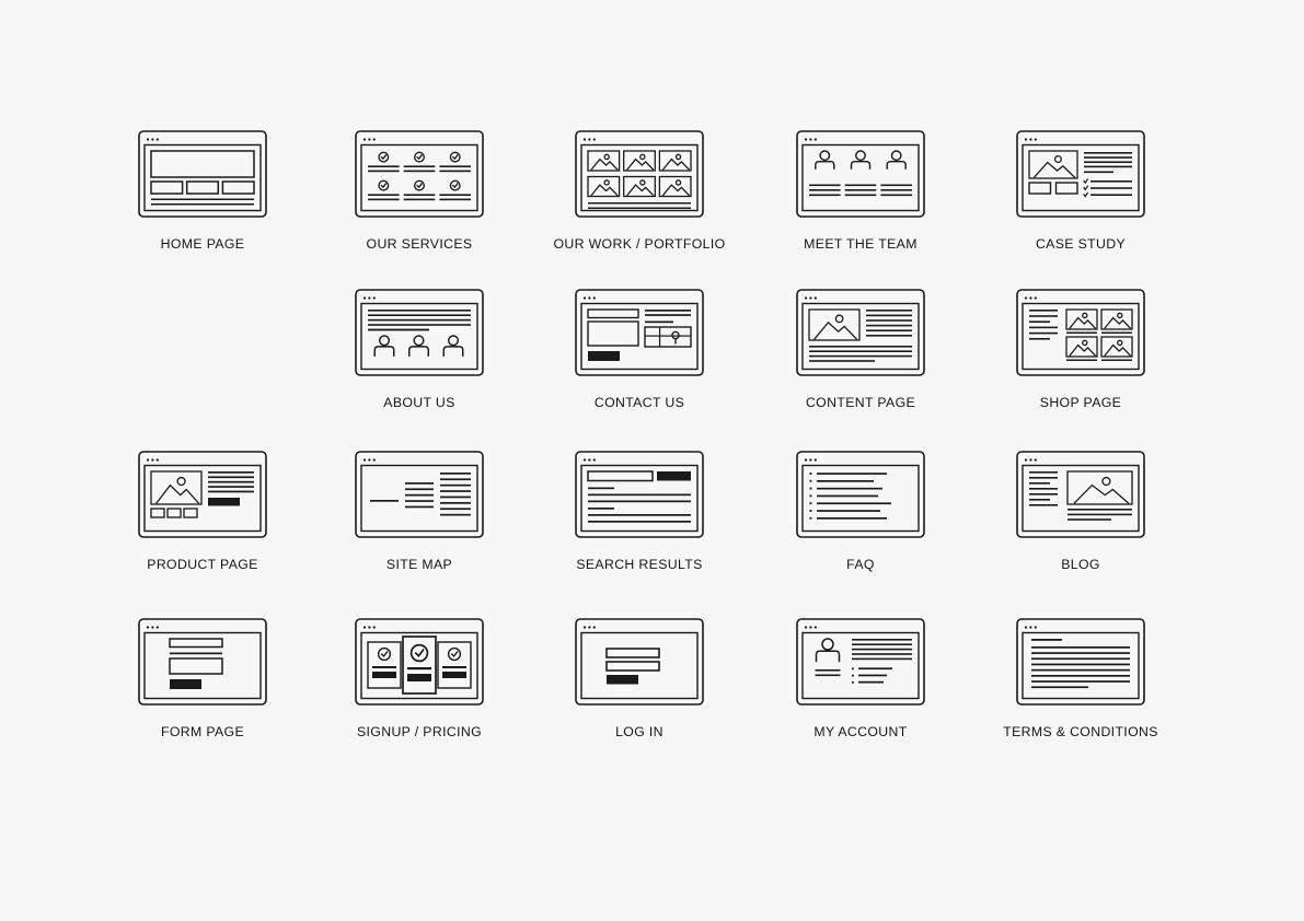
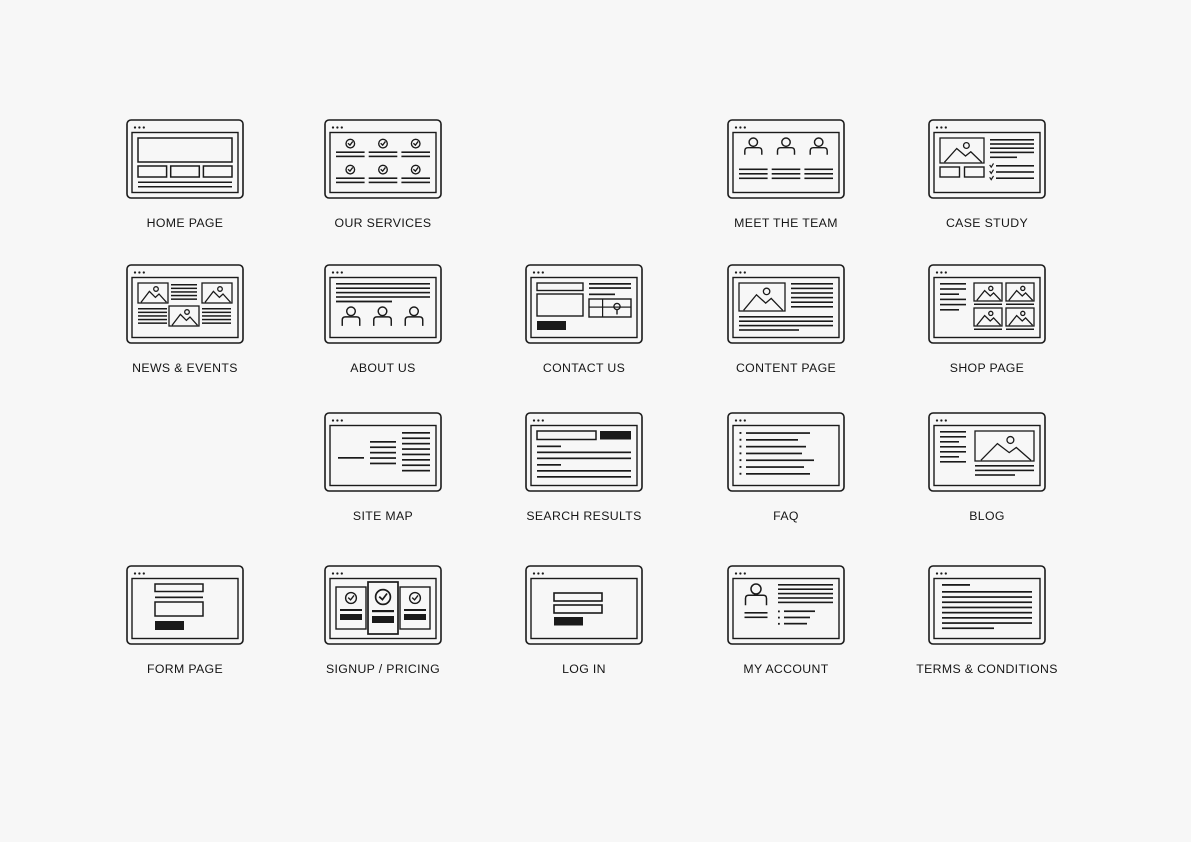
  HOME PAGE
  OUR SERVICES
- OUR WORK / PORTFOLIO
  MEET THE TEAM
  CASE STUDY
+ NEWS & EVENTS
  ABOUT US
  CONTACT US
  CONTENT PAGE
  SHOP PAGE
- PRODUCT PAGE
  SITE MAP
  SEARCH RESULTS
  FAQ
  BLOG
  FORM PAGE
  SIGNUP / PRICING
  LOG IN
  MY ACCOUNT
  TERMS & CONDITIONS
